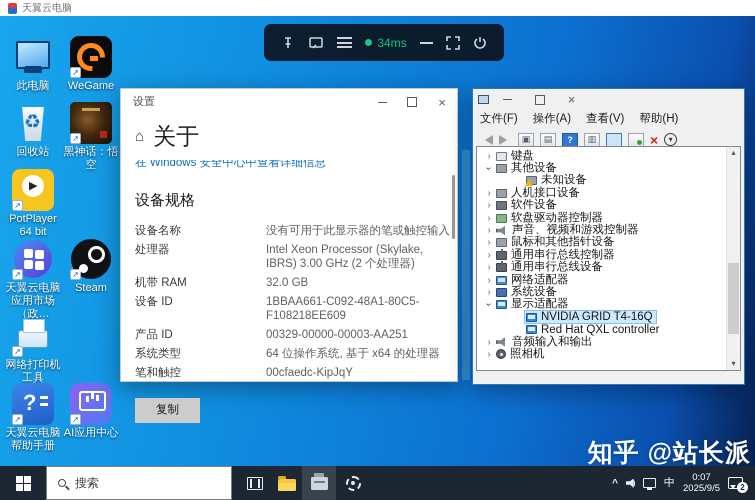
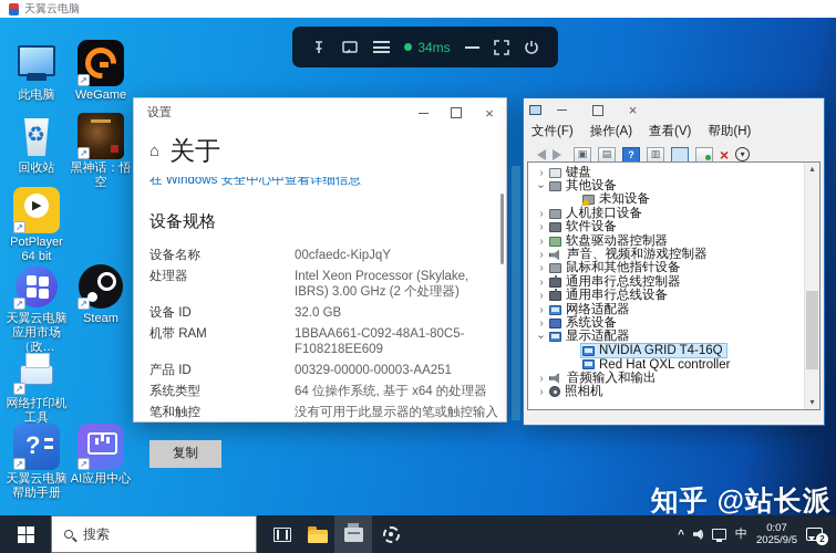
  天翼云电脑
  34ms
  此电脑
  ↗
  WeGame
  回收站
  ↗
  黑神话：悟空
  ↗
  PotPlayer 64 bit
  ↗
  天翼云电脑应用市场（政…
  ↗
  Steam
  ↗
  网络打印机工具
  ↗
  天翼云电脑帮助手册
  ↗
  AI应用中心
  设置
  ⌂
  关于
  在 Windows 安全中心中查看详细信息
  设备规格
  设备名称
- 没有可用于此显示器的笔或触控输入
+ 00cfaedc-KipJqY
  处理器
  Intel Xeon Processor (Skylake, IBRS) 3.00 GHz (2 个处理器)
- 机带 RAM
+ 设备 ID
  32.0 GB
- 设备 ID
+ 机带 RAM
  1BBAA661-C092-48A1-80C5-F108218EE609
  产品 ID
  00329-00000-00003-AA251
  系统类型
  64 位操作系统, 基于 x64 的处理器
  笔和触控
- 00cfaedc-KipJqY
+ 没有可用于此显示器的笔或触控输入
  复制
  文件(F)
  操作(A)
  查看(V)
  帮助(H)
  ▣
  ▤
  ?
  ▥
  ×
  ▾
  键盘
  其他设备
  未知设备
  人机接口设备
  软件设备
  软盘驱动器控制器
  声音、视频和游戏控制器
  鼠标和其他指针设备
  通用串行总线控制器
  通用串行总线设备
  网络适配器
  系统设备
  显示适配器
  NVIDIA GRID T4-16Q
  Red Hat QXL controller
  音频输入和输出
  照相机
  ▴
  ▾
  搜索
  ^
  中
  0:07
  2025/9/5
  2
  知乎 @站长派
